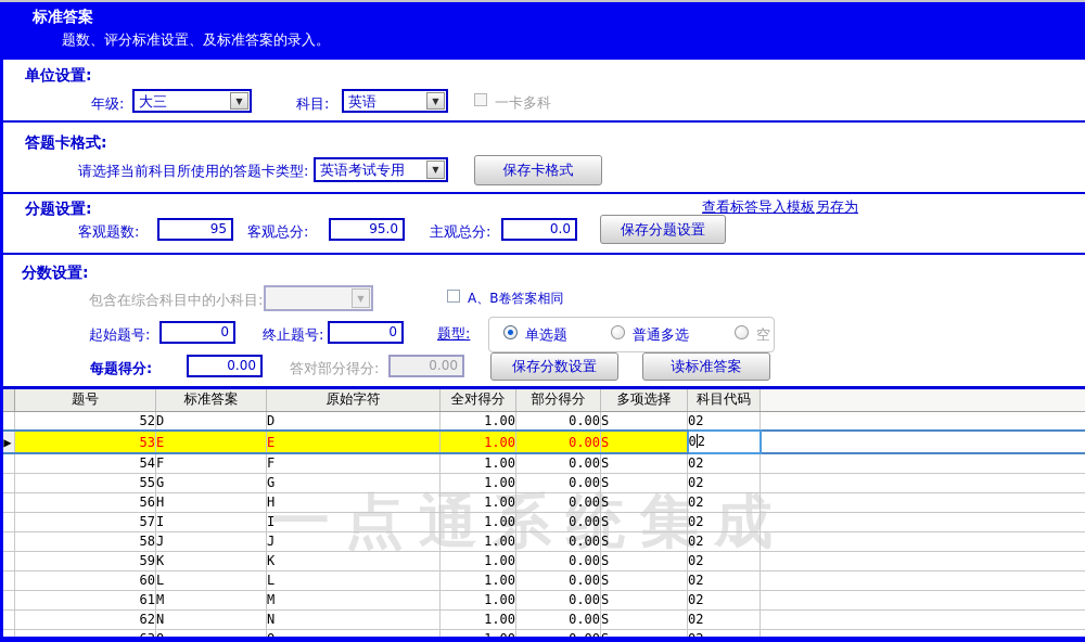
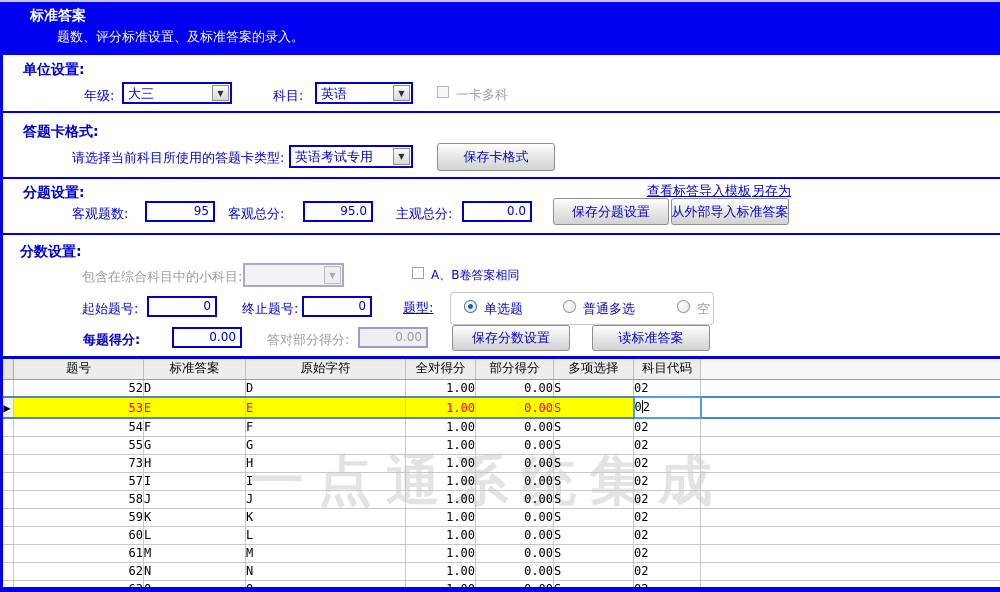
  标准答案
  题数、评分标准设置、及标准答案的录入。
  单位设置:
  年级:
  大三
  ▼
  科目:
  英语
  ▼
  一卡多科
  答题卡格式:
  请选择当前科目所使用的答题卡类型:
  英语考试专用
  ▼
  保存卡格式
  分题设置:
  查看标答导入模板
  另存为
  客观题数:
  95
  客观总分:
  95.0
  主观总分:
  0.0
  保存分题设置
+ 从外部导入标准答案
  分数设置:
  包含在综合科目中的小科目:
  ▼
  A、B卷答案相同
  起始题号:
  0
  终止题号:
  0
  题型:
  单选题
  普通多选
  空
  每题得分:
  0.00
  答对部分得分:
  0.00
  保存分数设置
  读标准答案
  一点通系统集成
  	题号	标准答案	原始字符	全对得分	部分得分	多项选择	科目代码
  	52	D	D	1.00	0.00	S	02
  ▶	53	E	E	1.00	0.00	S	02
  	54	F	F	1.00	0.00	S	02
  	55	G	G	1.00	0.00	S	02
- 	56	H	H	1.00	0.00	S	02
+ 	73	H	H	1.00	0.00	S	02
  	57	I	I	1.00	0.00	S	02
  	58	J	J	1.00	0.00	S	02
  	59	K	K	1.00	0.00	S	02
  	60	L	L	1.00	0.00	S	02
  	61	M	M	1.00	0.00	S	02
  	62	N	N	1.00	0.00	S	02
